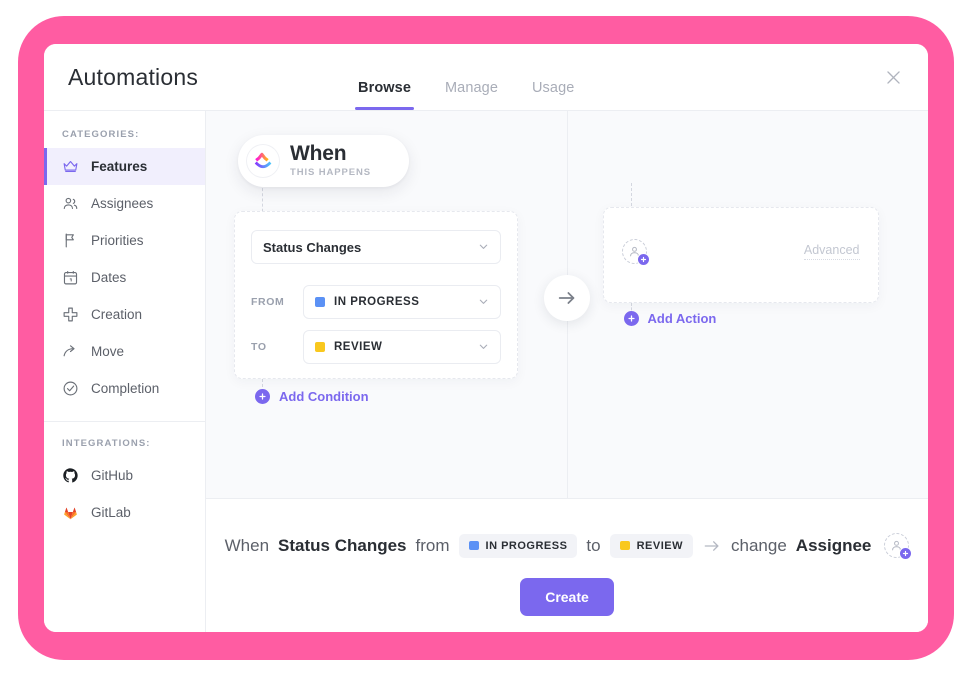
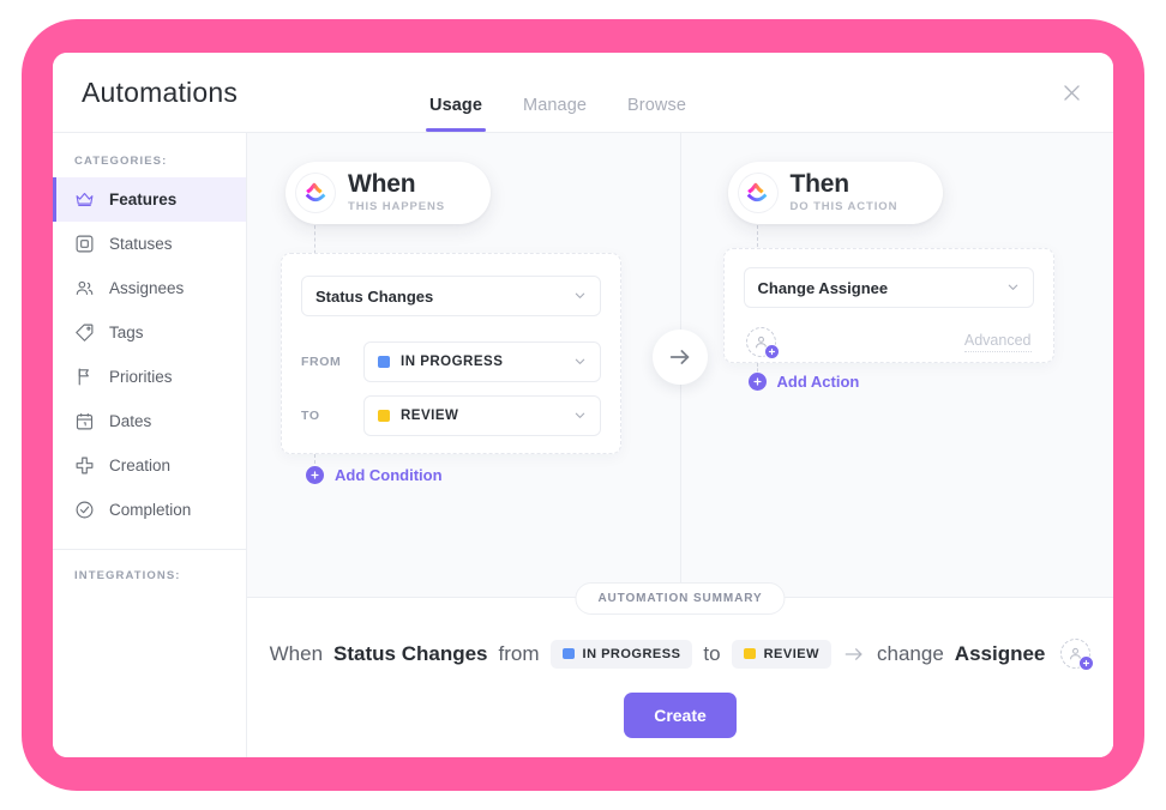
  Automations
- Browse
+ Usage
  Manage
- Usage
+ Browse
  CATEGORIES:
  Features
+ Statuses
  Assignees
+ Tags
  Priorities
  Dates
  Creation
- Move
  Completion
  INTEGRATIONS:
- GitHub
- GitLab
  When
  THIS HAPPENS
  Status Changes
  FROM
  IN PROGRESS
  TO
  REVIEW
  Add Condition
+ Then
+ DO THIS ACTION
+ Change Assignee
  Advanced
  Add Action
+ AUTOMATION SUMMARY
  When
  Status Changes
  from
  IN PROGRESS
  to
  REVIEW
  change
  Assignee
  Create
